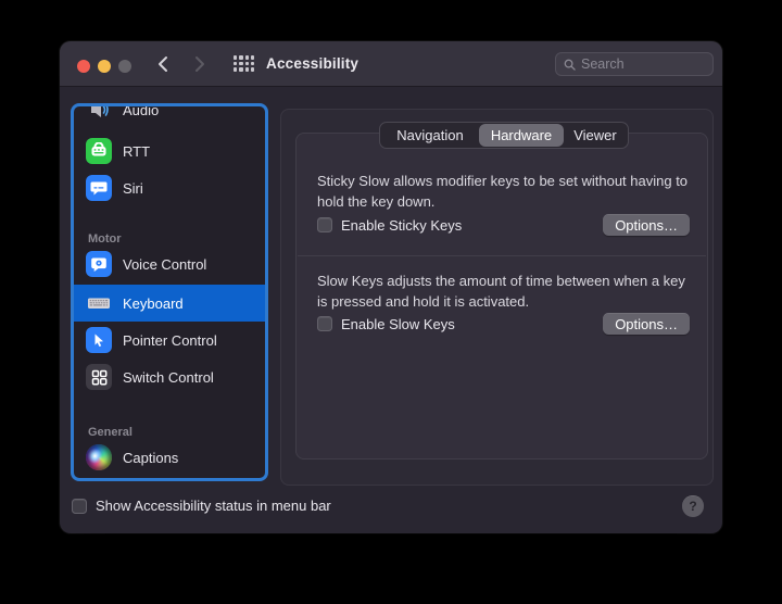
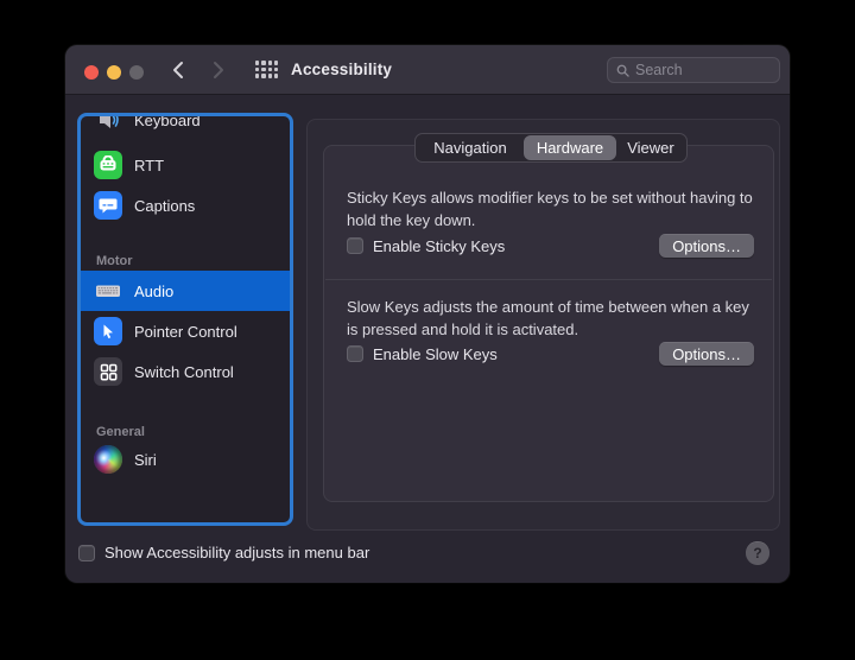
  Accessibility
  Search
- Audio
+ Keyboard
  RTT
- Siri
+ Captions
  Motor
- Voice Control
- Keyboard
+ Audio
  Pointer Control
  Switch Control
  General
- Captions
+ Siri
- Sticky Slow allows modifier keys to be set without having to hold the key down.
+ Sticky Keys allows modifier keys to be set without having to hold the key down.
  Enable Sticky Keys
  Options…
  Slow Keys adjusts the amount of time between when a key is pressed and hold it is activated.
  Enable Slow Keys
  Options…
  Navigation
  Hardware
  Viewer
- Show Accessibility status in menu bar
+ Show Accessibility adjusts in menu bar
  ?
